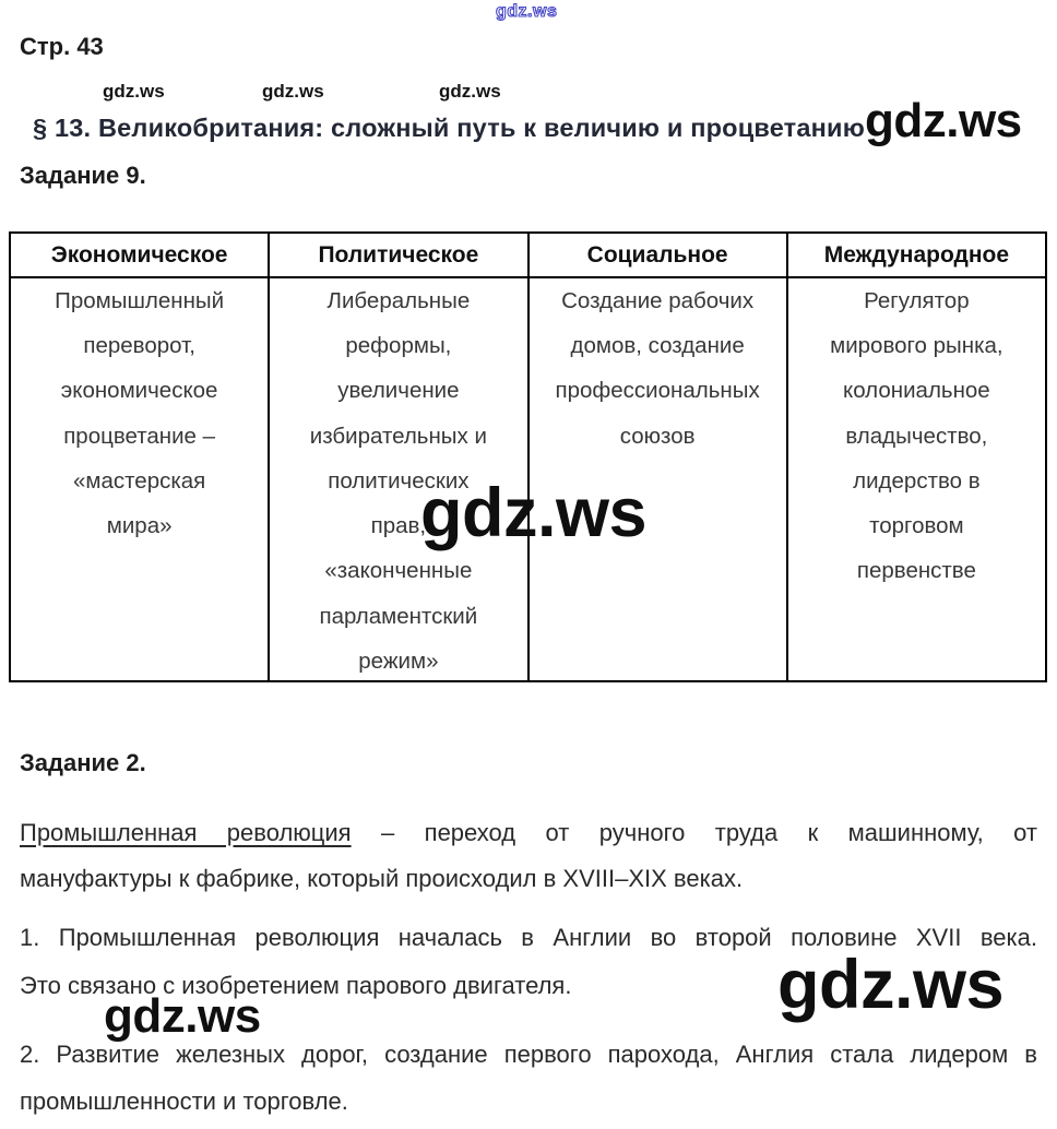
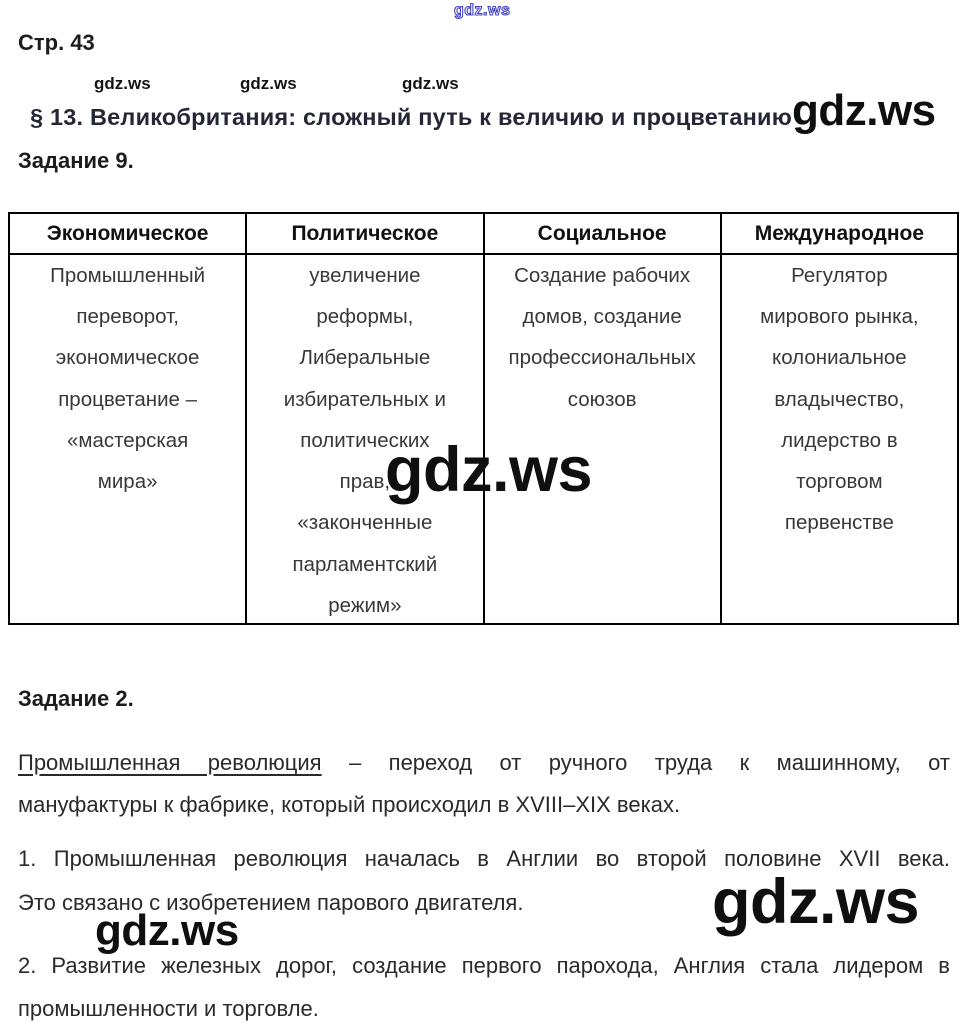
  gdz.ws
  Стр. 43
  gdz.ws
  gdz.ws
  gdz.ws
  § 13. Великобритания: сложный путь к величию и процветанию
  gdz.ws
  Задание 9.
  Экономическое
  Промышленный
  переворот,
  экономическое
  процветание –
  «мастерская
  мира»
  Политическое
- Либеральные
+ увеличение
  реформы,
- увеличение
+ Либеральные
  избирательных и
  политических
  прав,
  «законченные
  парламентский
  режим»
  Социальное
  Создание рабочих
  домов, создание
  профессиональных
  союзов
  Международное
  Регулятор
  мирового рынка,
  колониальное
  владычество,
  лидерство в
  торговом
  первенстве
  gdz.ws
  Задание 2.
  Промышленная революция – переход от ручного труда к машинному, от
  мануфактуры к фабрике, который происходил в XVIII–XIX веках.
  1. Промышленная революция началась в Англии во второй половине XVII века.
  Это связано с изобретением парового двигателя.
  gdz.ws
  gdz.ws
  2. Развитие железных дорог, создание первого парохода, Англия стала лидером в
  промышленности и торговле.
